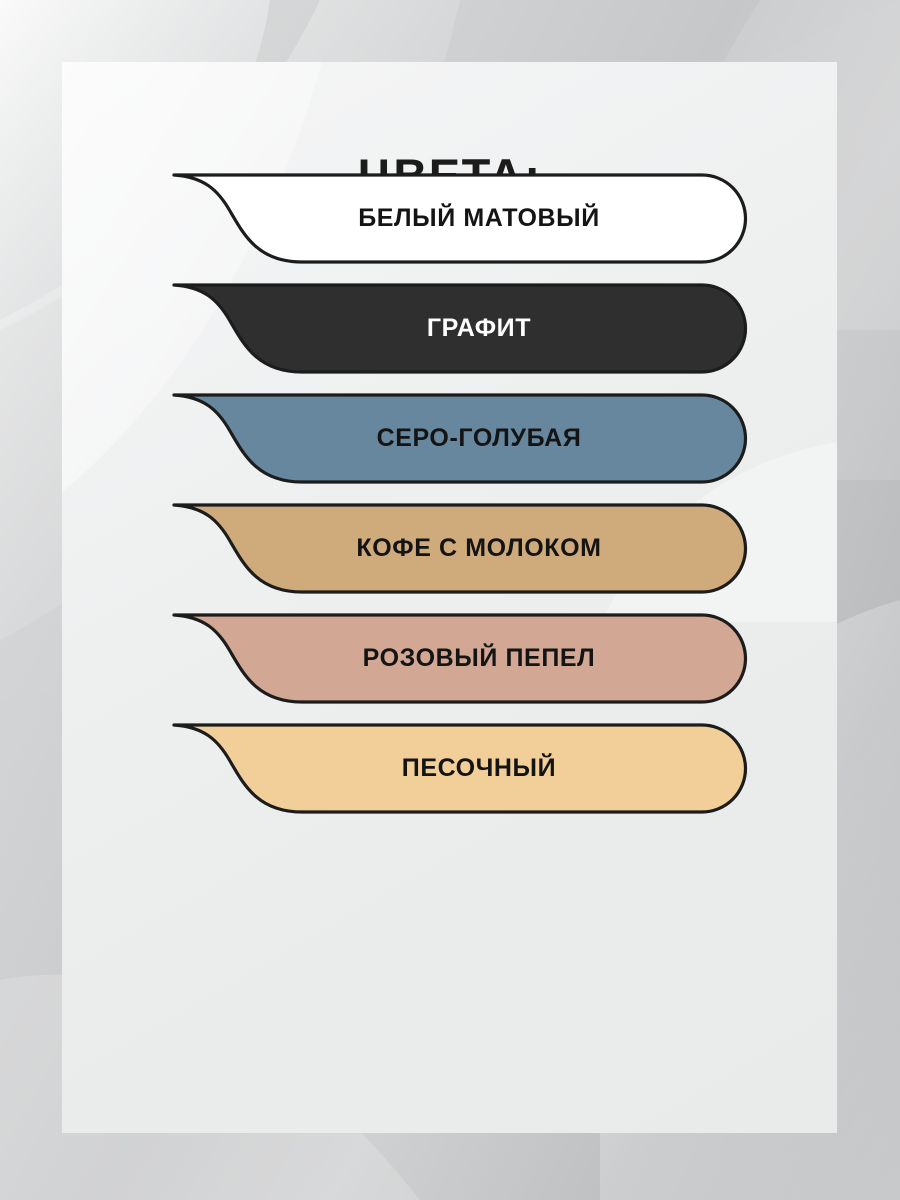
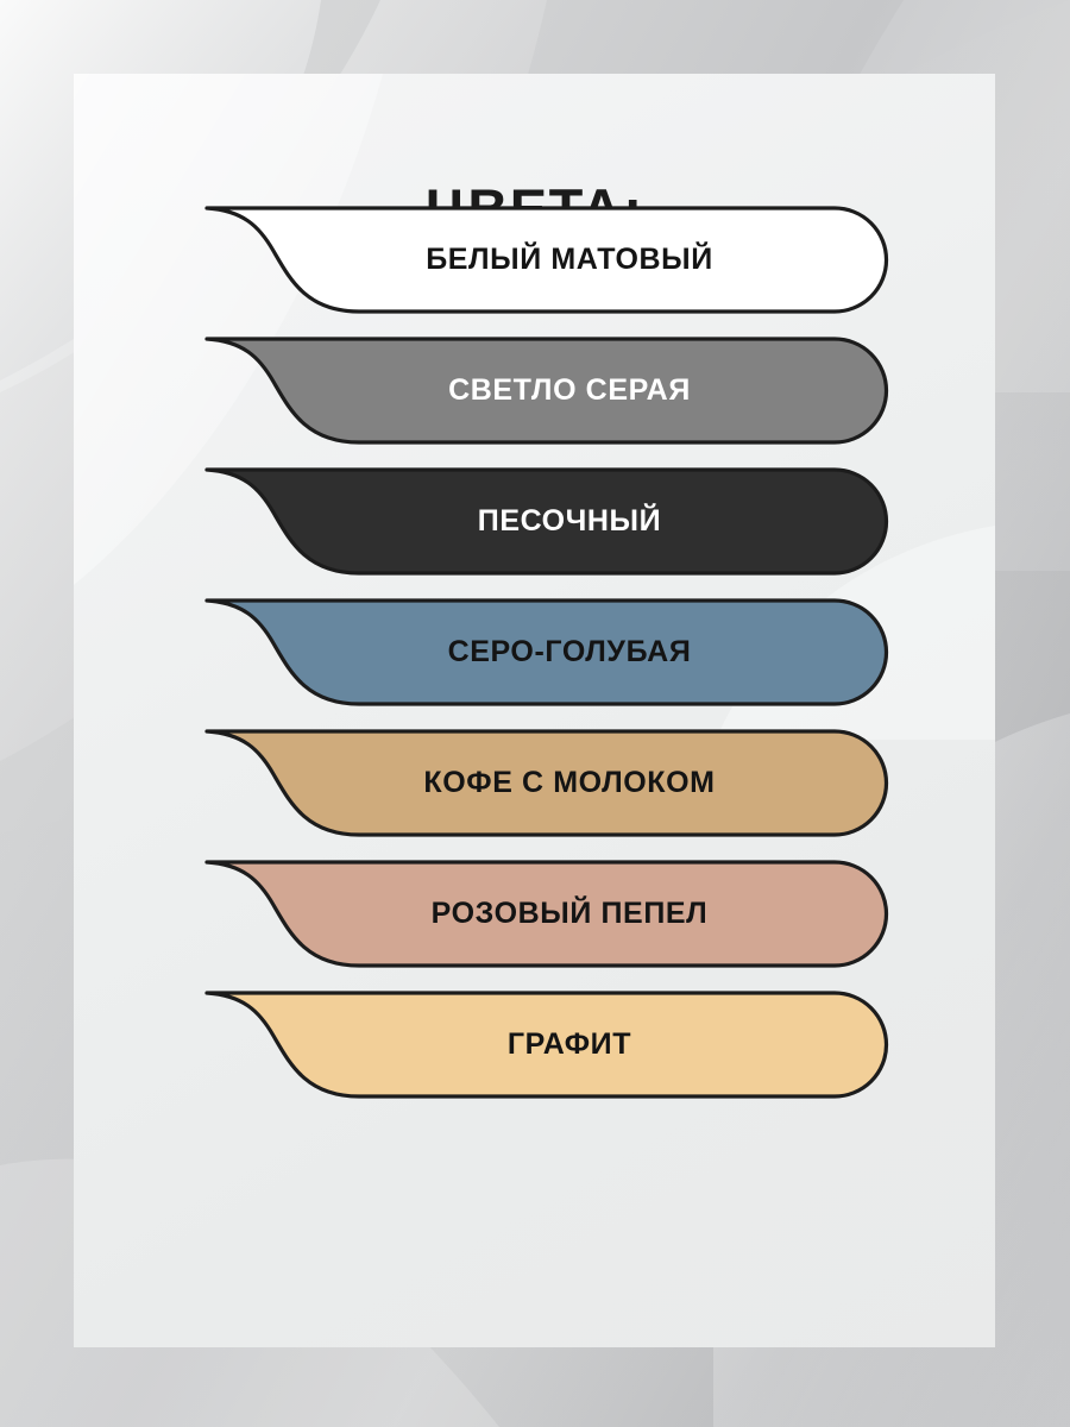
  БЕЛЫЙ МАТОВЫЙ
+ СВЕТЛО СЕРАЯ
- ГРАФИТ
+ ПЕСОЧНЫЙ
  СЕРО-ГОЛУБАЯ
  КОФЕ С МОЛОКОМ
  РОЗОВЫЙ ПЕПЕЛ
- ПЕСОЧНЫЙ
+ ГРАФИТ
